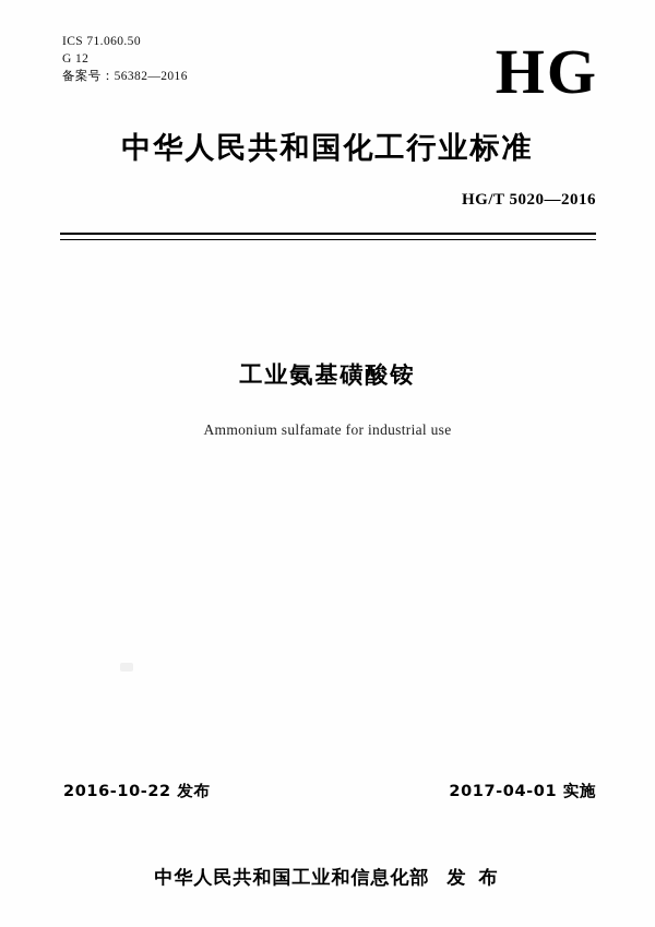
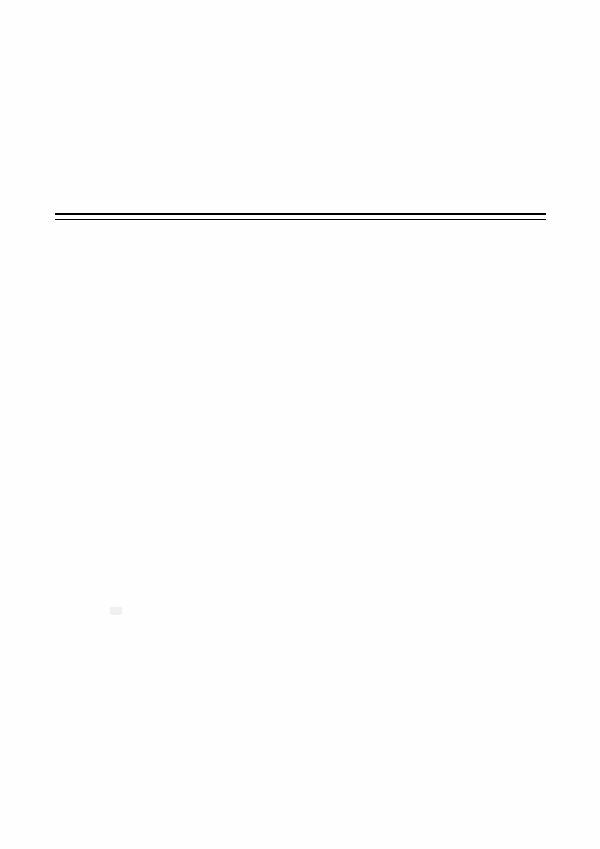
- ICS 71.060.50
- G 12
- 备案号：56382—2016
- HG
- 中华人民共和国化工行业标准
- HG/T 5020—2016
- 工业氨基磺酸铵
- Ammonium sulfamate for industrial use
- 2016-10-22 发布
- 2017-04-01 实施
- 中华人民共和国工业和信息化部 发 布
